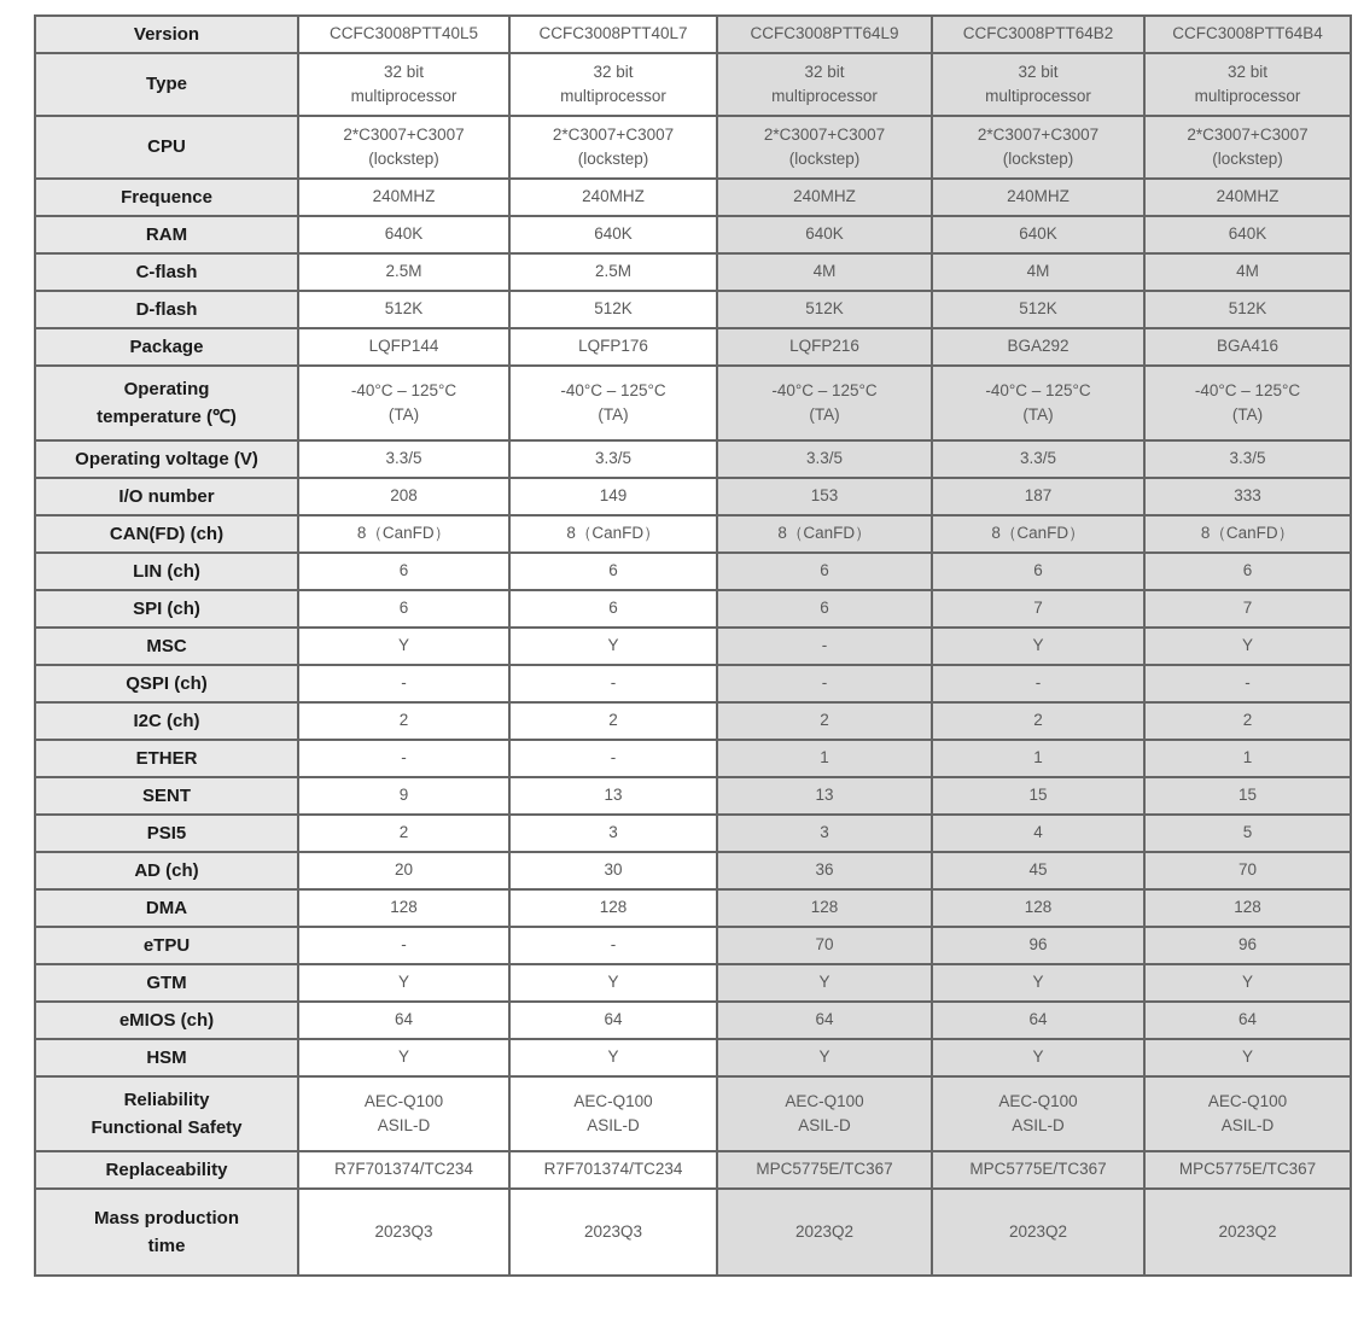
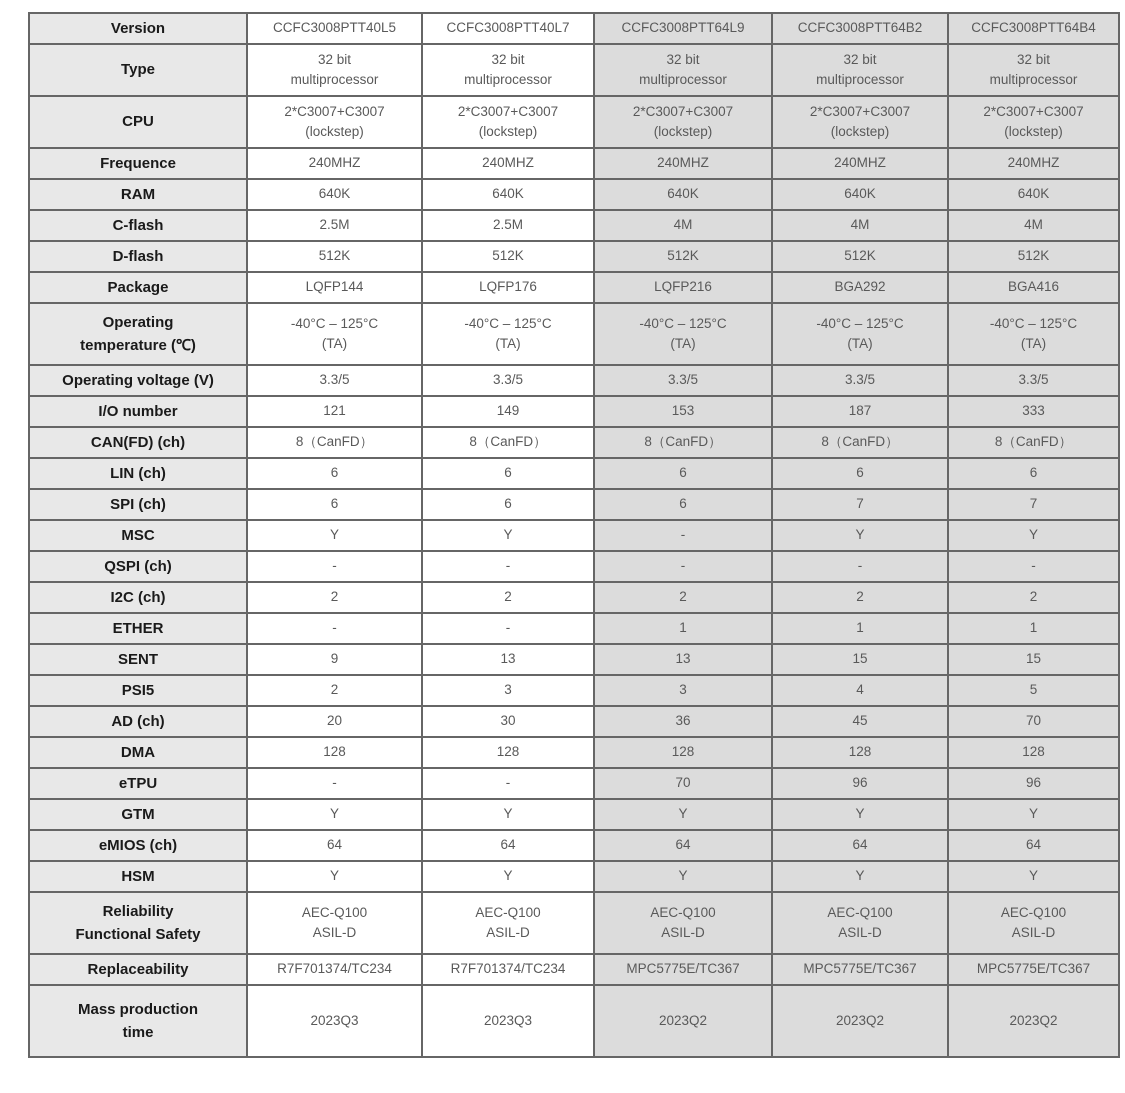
  Version	CCFC3008PTT40L5	CCFC3008PTT40L7	CCFC3008PTT64L9	CCFC3008PTT64B2	CCFC3008PTT64B4
  Type	32 bit multiprocessor	32 bit multiprocessor	32 bit multiprocessor	32 bit multiprocessor	32 bit multiprocessor
  CPU	2*C3007+C3007 (lockstep)	2*C3007+C3007 (lockstep)	2*C3007+C3007 (lockstep)	2*C3007+C3007 (lockstep)	2*C3007+C3007 (lockstep)
  Frequence	240MHZ	240MHZ	240MHZ	240MHZ	240MHZ
  RAM	640K	640K	640K	640K	640K
  C-flash	2.5M	2.5M	4M	4M	4M
  D-flash	512K	512K	512K	512K	512K
  Package	LQFP144	LQFP176	LQFP216	BGA292	BGA416
  Operating temperature (℃)	-40°C – 125°C (TA)	-40°C – 125°C (TA)	-40°C – 125°C (TA)	-40°C – 125°C (TA)	-40°C – 125°C (TA)
  Operating voltage (V)	3.3/5	3.3/5	3.3/5	3.3/5	3.3/5
- I/O number	208	149	153	187	333
+ I/O number	121	149	153	187	333
  CAN(FD) (ch)	8（CanFD）	8（CanFD）	8（CanFD）	8（CanFD）	8（CanFD）
  LIN (ch)	6	6	6	6	6
  SPI (ch)	6	6	6	7	7
  MSC	Y	Y	-	Y	Y
  QSPI (ch)	-	-	-	-	-
  I2C (ch)	2	2	2	2	2
  ETHER	-	-	1	1	1
  SENT	9	13	13	15	15
  PSI5	2	3	3	4	5
  AD (ch)	20	30	36	45	70
  DMA	128	128	128	128	128
  eTPU	-	-	70	96	96
  GTM	Y	Y	Y	Y	Y
  eMIOS (ch)	64	64	64	64	64
  HSM	Y	Y	Y	Y	Y
  Reliability Functional Safety	AEC-Q100 ASIL-D	AEC-Q100 ASIL-D	AEC-Q100 ASIL-D	AEC-Q100 ASIL-D	AEC-Q100 ASIL-D
  Replaceability	R7F701374/TC234	R7F701374/TC234	MPC5775E/TC367	MPC5775E/TC367	MPC5775E/TC367
  Mass production time	2023Q3	2023Q3	2023Q2	2023Q2	2023Q2
